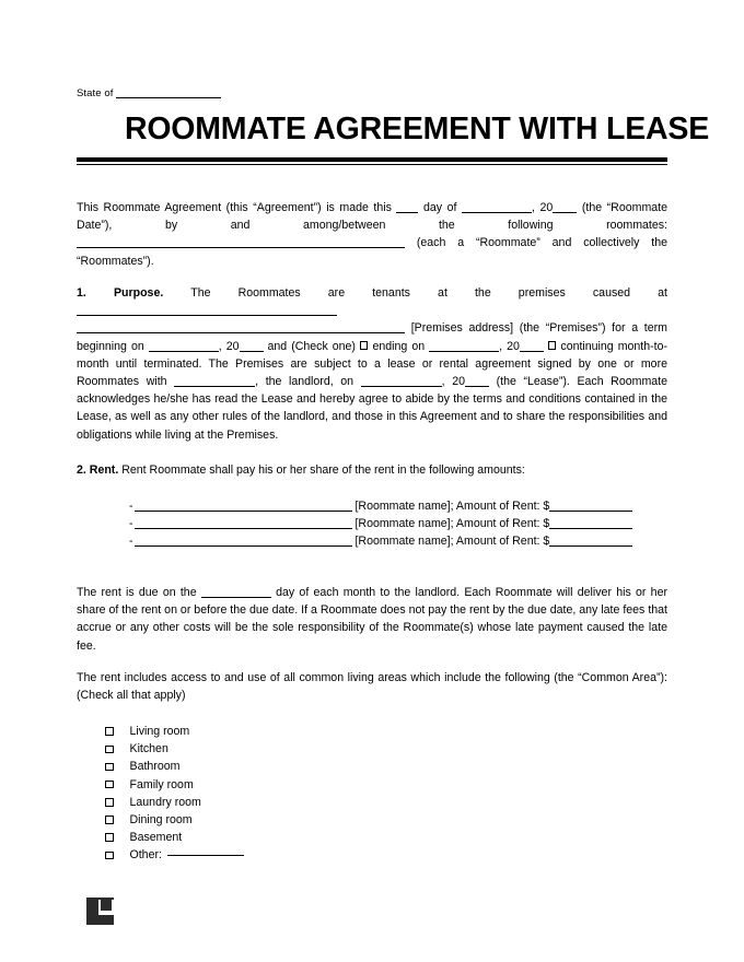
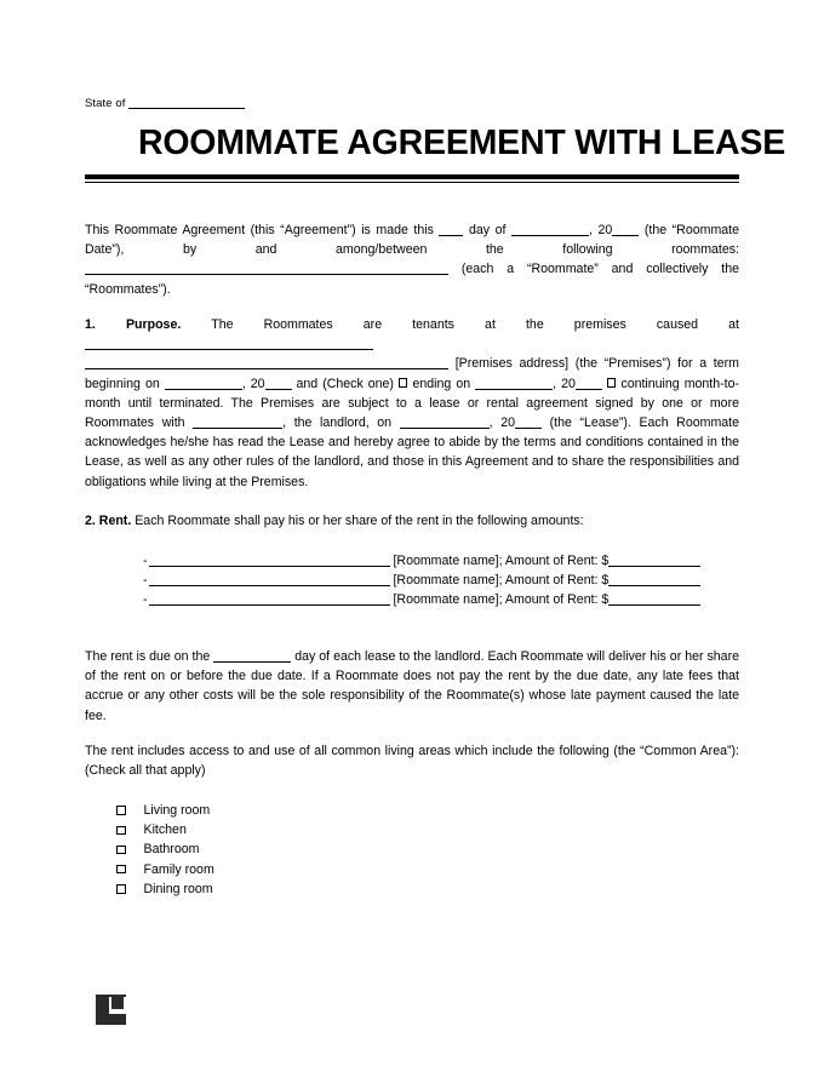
  State of
  ROOMMATE AGREEMENT WITH LEASE
  This Roommate Agreement (this “Agreement”) is made this day of , 20 (the “Roommate Date”), by and among/between the following roommates: (each a “Roommate” and collectively the “Roommates”).
  1. Purpose. The Roommates are tenants at the premises caused at [Premises address] (the “Premises”) for a term beginning on , 20 and (Check one) ending on , 20 continuing month-to-month until terminated. The Premises are subject to a lease or rental agreement signed by one or more Roommates with , the landlord, on , 20 (the “Lease”). Each Roommate acknowledges he/she has read the Lease and hereby agree to abide by the terms and conditions contained in the Lease, as well as any other rules of the landlord, and those in this Agreement and to share the responsibilities and obligations while living at the Premises.
- 2. Rent. Rent Roommate shall pay his or her share of the rent in the following amounts:
+ 2. Rent. Each Roommate shall pay his or her share of the rent in the following amounts:
  - [Roommate name]; Amount of Rent: $
  - [Roommate name]; Amount of Rent: $
  - [Roommate name]; Amount of Rent: $
- The rent is due on the day of each month to the landlord. Each Roommate will deliver his or her share of the rent on or before the due date. If a Roommate does not pay the rent by the due date, any late fees that accrue or any other costs will be the sole responsibility of the Roommate(s) whose late payment caused the late fee.
+ The rent is due on the day of each lease to the landlord. Each Roommate will deliver his or her share of the rent on or before the due date. If a Roommate does not pay the rent by the due date, any late fees that accrue or any other costs will be the sole responsibility of the Roommate(s) whose late payment caused the late fee.
  The rent includes access to and use of all common living areas which include the following (the “Common Area”): (Check all that apply)
  Living room
  Kitchen
  Bathroom
  Family room
- Laundry room
  Dining room
- Basement
- Other:
